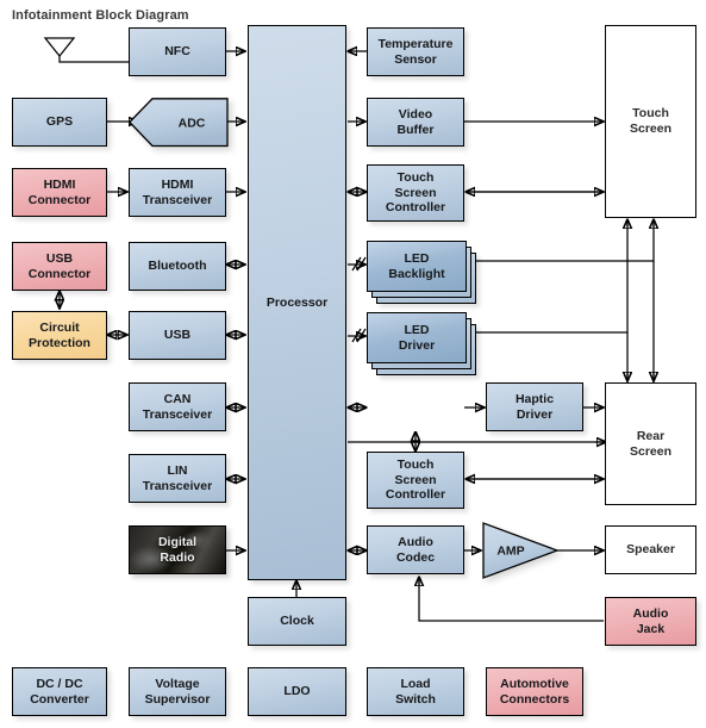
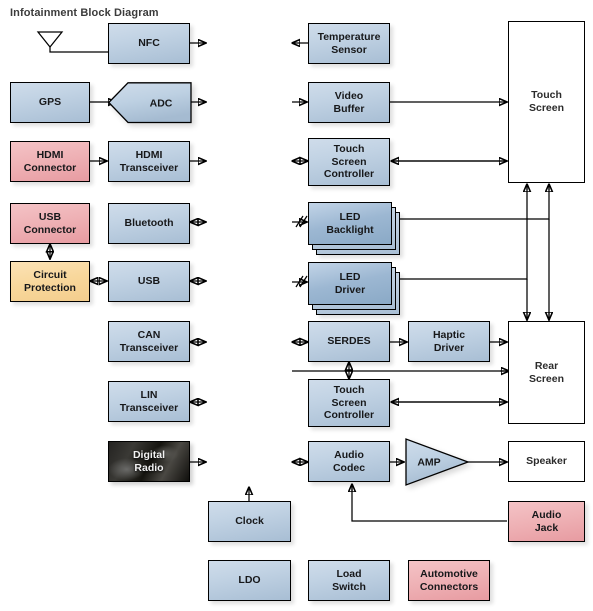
  Infotainment Block Diagram
  NFC
  GPS
  ADC
  HDMI
  Connector
  HDMI
  Transceiver
  USB
  Connector
  Bluetooth
  Circuit
  Protection
  USB
  CAN
  Transceiver
  LIN
  Transceiver
  Digital
  Radio
- Processor
  Clock
  Temperature
  Sensor
  Video
  Buffer
  Touch
  Screen
  Controller
  LED
  Backlight
  LED
  Driver
+ SERDES
  Haptic
  Driver
  Touch
  Screen
  Controller
  Audio
  Codec
  AMP
  Touch
  Screen
  Rear
  Screen
  Speaker
  Audio
  Jack
- DC / DC
- Converter
- Voltage
- Supervisor
  LDO
  Load
  Switch
  Automotive
  Connectors
